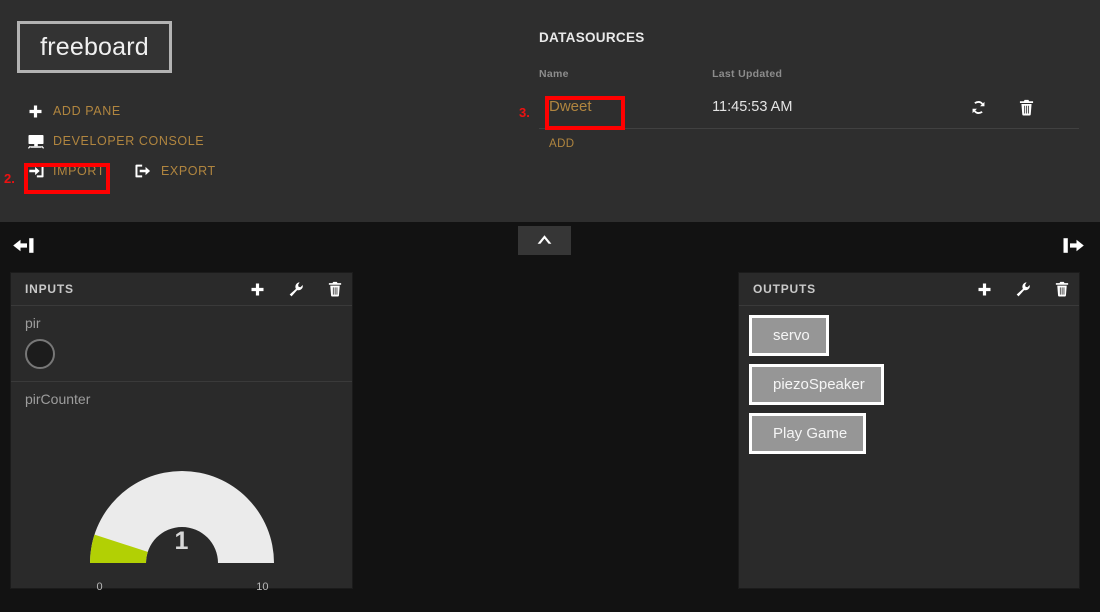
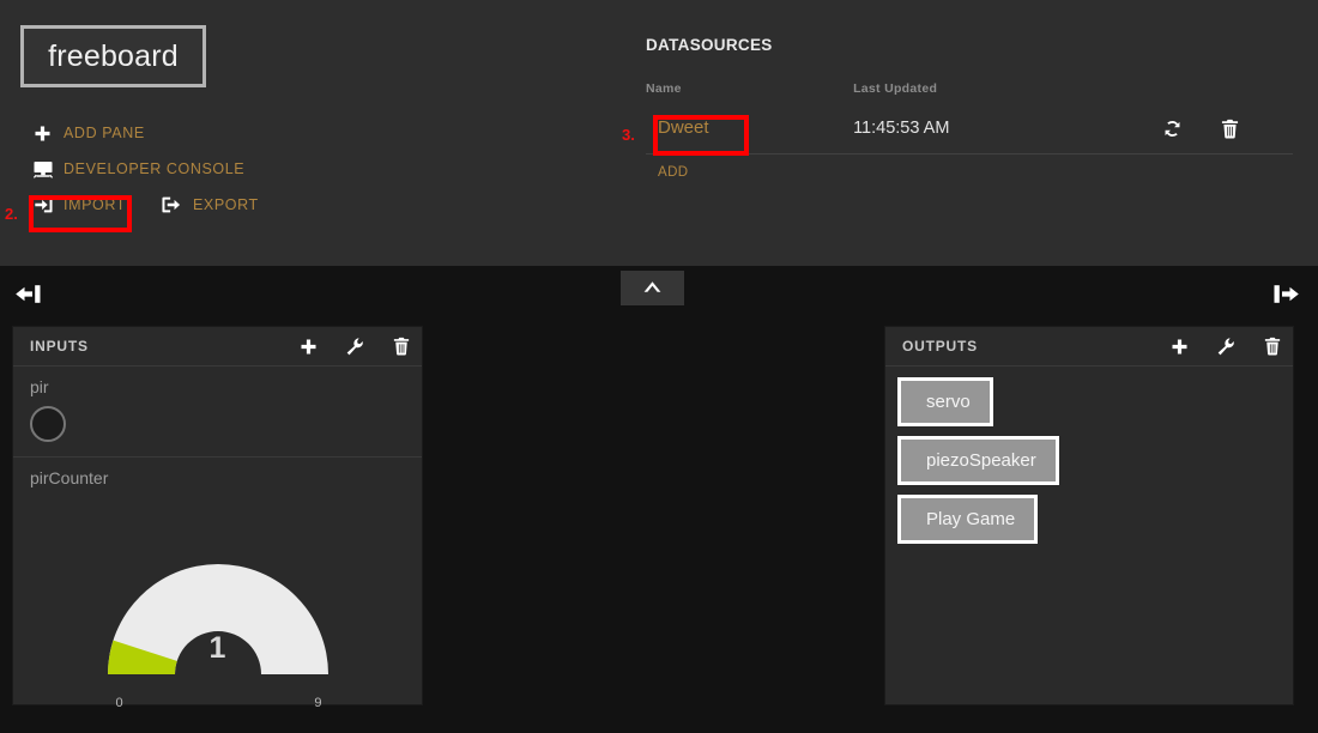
  freeboard
  ADD PANE
  DEVELOPER CONSOLE
  IMPORT
  EXPORT
  2.
  DATASOURCES
  Name	Last Updated
  Dweet	11:45:53 AM
  ADD
  3.
  INPUTS
  pir
  pirCounter
  1
  0
- 10
+ 9
  OUTPUTS
  servo
  piezoSpeaker
  Play Game
